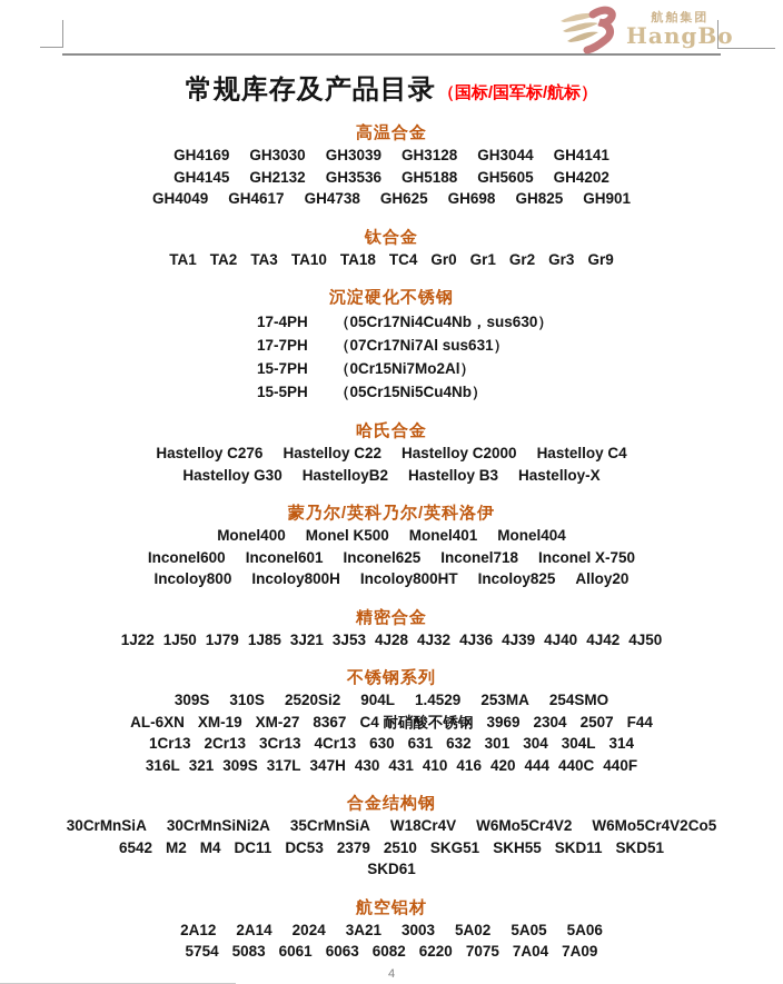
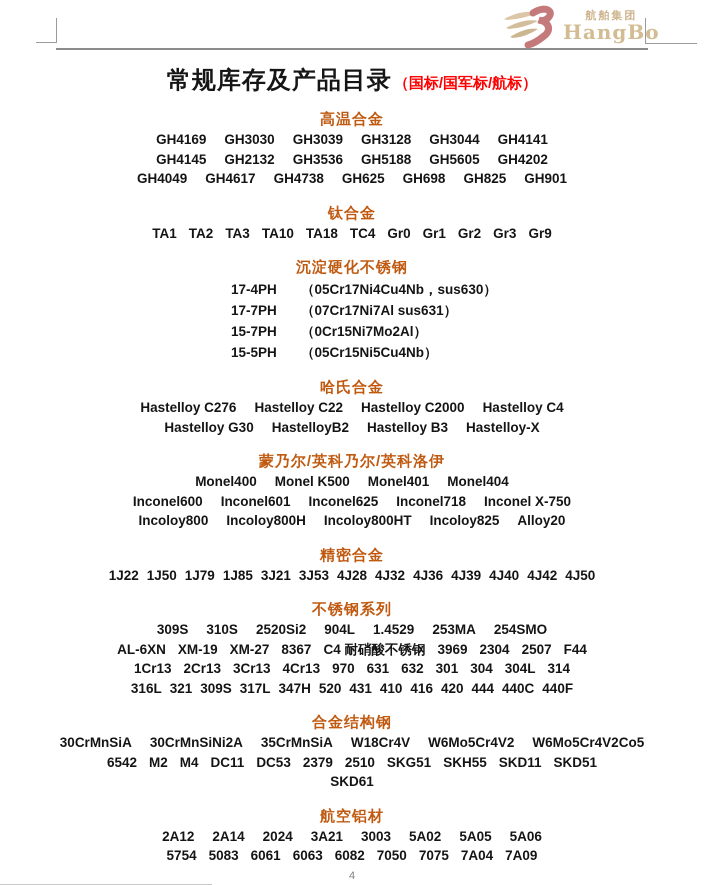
  航舶集团
  HangBo
  常规库存及产品目录（国标/国军标/航标）
  高温合金
  GH4169 GH3030 GH3039 GH3128 GH3044 GH4141
  GH4145 GH2132 GH3536 GH5188 GH5605 GH4202
  GH4049 GH4617 GH4738 GH625 GH698 GH825 GH901
  钛合金
  TA1 TA2 TA3 TA10 TA18 TC4 Gr0 Gr1 Gr2 Gr3 Gr9
  沉淀硬化不锈钢
  17-4PH
  （05Cr17Ni4Cu4Nb，sus630）
  17-7PH
  （07Cr17Ni7Al sus631）
  15-7PH
  （0Cr15Ni7Mo2Al）
  15-5PH
  （05Cr15Ni5Cu4Nb）
  哈氏合金
  Hastelloy C276 Hastelloy C22 Hastelloy C2000 Hastelloy C4
  Hastelloy G30 HastelloyB2 Hastelloy B3 Hastelloy-X
  蒙乃尔/英科乃尔/英科洛伊
  Monel400 Monel K500 Monel401 Monel404
  Inconel600 Inconel601 Inconel625 Inconel718 Inconel X-750
  Incoloy800 Incoloy800H Incoloy800HT Incoloy825 Alloy20
  精密合金
  1J22 1J50 1J79 1J85 3J21 3J53 4J28 4J32 4J36 4J39 4J40 4J42 4J50
  不锈钢系列
  309S 310S 2520Si2 904L 1.4529 253MA 254SMO
  AL-6XN XM-19 XM-27 8367 C4 耐硝酸不锈钢 3969 2304 2507 F44
- 1Cr13 2Cr13 3Cr13 4Cr13 630 631 632 301 304 304L 314
+ 1Cr13 2Cr13 3Cr13 4Cr13 970 631 632 301 304 304L 314
- 316L 321 309S 317L 347H 430 431 410 416 420 444 440C 440F
+ 316L 321 309S 317L 347H 520 431 410 416 420 444 440C 440F
  合金结构钢
  30CrMnSiA 30CrMnSiNi2A 35CrMnSiA W18Cr4V W6Mo5Cr4V2 W6Mo5Cr4V2Co5
  6542 M2 M4 DC11 DC53 2379 2510 SKG51 SKH55 SKD11 SKD51
  SKD61
  航空铝材
  2A12 2A14 2024 3A21 3003 5A02 5A05 5A06
- 5754 5083 6061 6063 6082 6220 7075 7A04 7A09
+ 5754 5083 6061 6063 6082 7050 7075 7A04 7A09
  4
